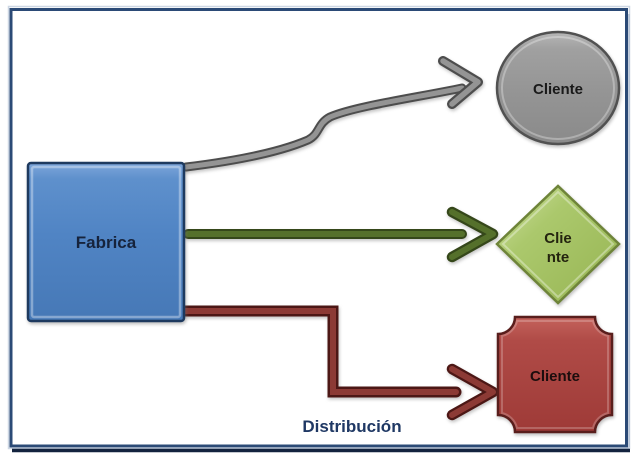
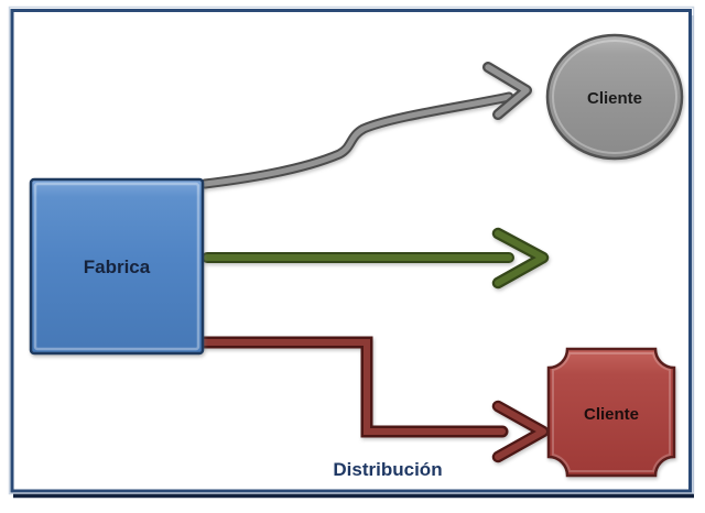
  Fabrica
  Cliente
- Clie
- nte
  Cliente
  Distribución
